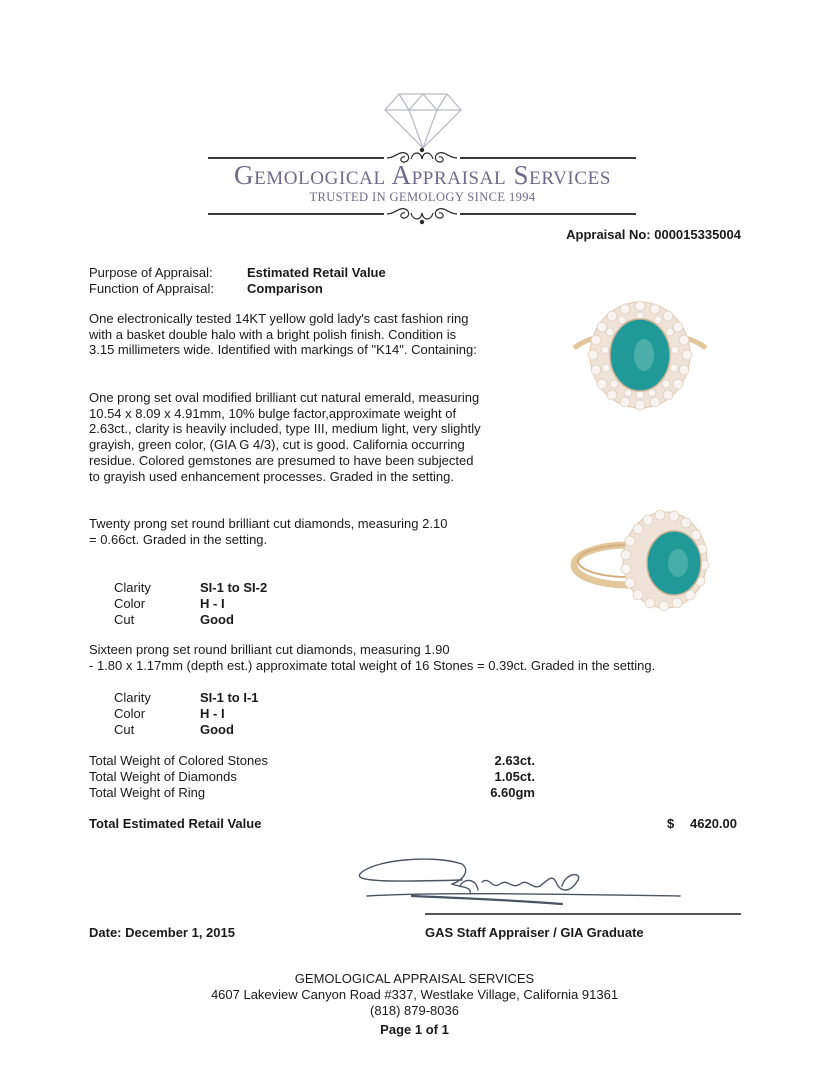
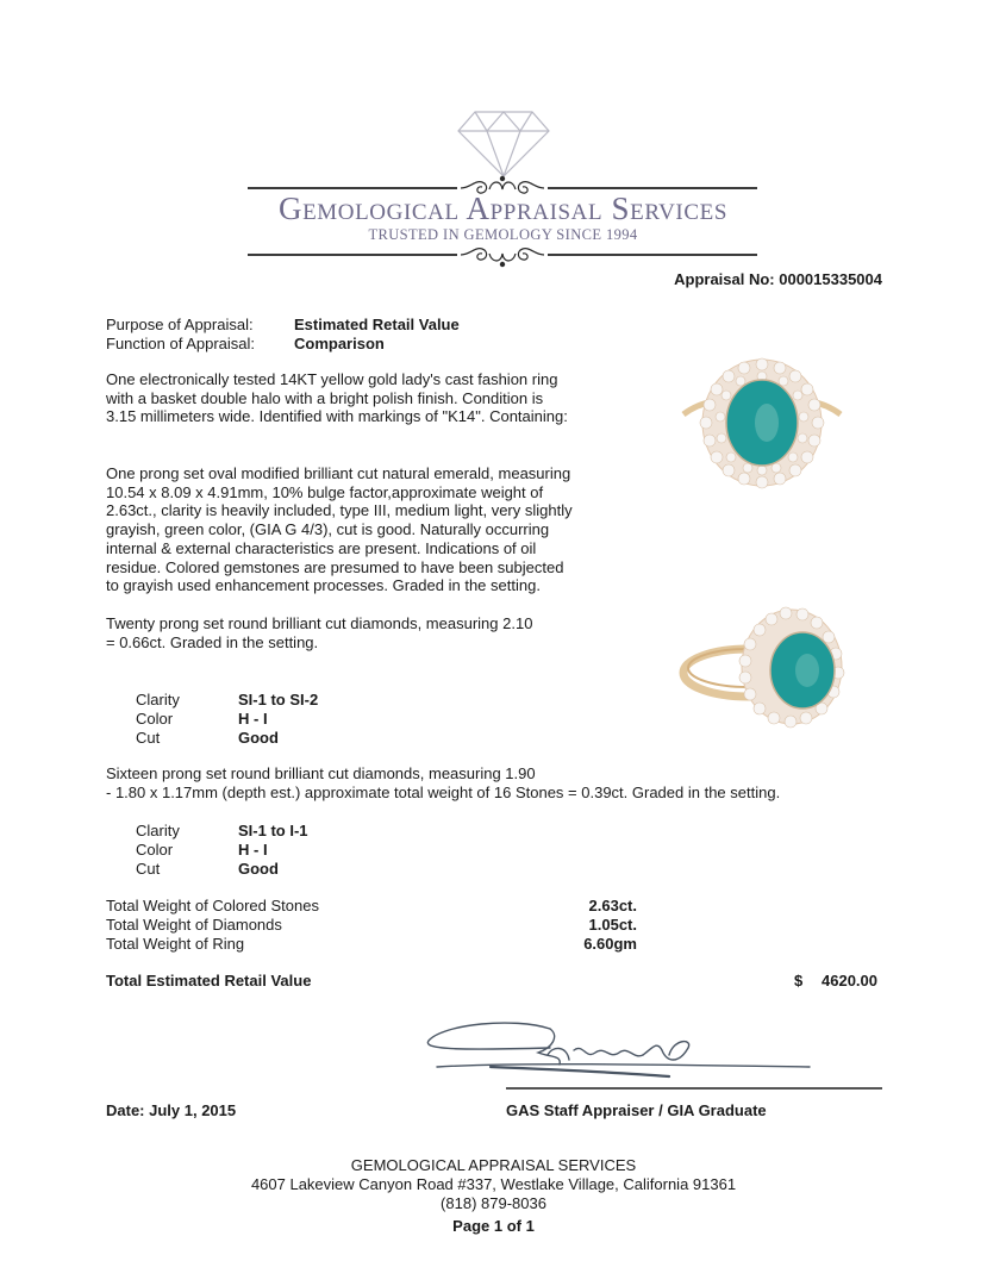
  Gemological Appraisal Services
  TRUSTED IN GEMOLOGY SINCE 1994
  Appraisal No: 000015335004
  Purpose of Appraisal:
  Estimated Retail Value
  Function of Appraisal:
  Comparison
  One electronically tested 14KT yellow gold lady's cast fashion ring
  with a basket double halo with a bright polish finish. Condition is
  3.15 millimeters wide. Identified with markings of "K14". Containing:
  One prong set oval modified brilliant cut natural emerald, measuring
  10.54 x 8.09 x 4.91mm, 10% bulge factor,approximate weight of
  2.63ct., clarity is heavily included, type III, medium light, very slightly
- grayish, green color, (GIA G 4/3), cut is good. California occurring
+ grayish, green color, (GIA G 4/3), cut is good. Naturally occurring
+ internal & external characteristics are present. Indications of oil
  residue. Colored gemstones are presumed to have been subjected
  to grayish used enhancement processes. Graded in the setting.
  Twenty prong set round brilliant cut diamonds, measuring 2.10
  = 0.66ct. Graded in the setting.
  Clarity
  SI-1 to SI-2
  Color
  H - I
  Cut
  Good
  Sixteen prong set round brilliant cut diamonds, measuring 1.90
  - 1.80 x 1.17mm (depth est.) approximate total weight of 16 Stones = 0.39ct. Graded in the setting.
  Clarity
  SI-1 to I-1
  Color
  H - I
  Cut
  Good
  Total Weight of Colored Stones
  2.63ct.
  Total Weight of Diamonds
  1.05ct.
  Total Weight of Ring
  6.60gm
  Total Estimated Retail Value
  $
  4620.00
- Date: December 1, 2015
+ Date: July 1, 2015
  GAS Staff Appraiser / GIA Graduate
  GEMOLOGICAL APPRAISAL SERVICES
  4607 Lakeview Canyon Road #337, Westlake Village, California 91361
  (818) 879-8036
  Page 1 of 1
